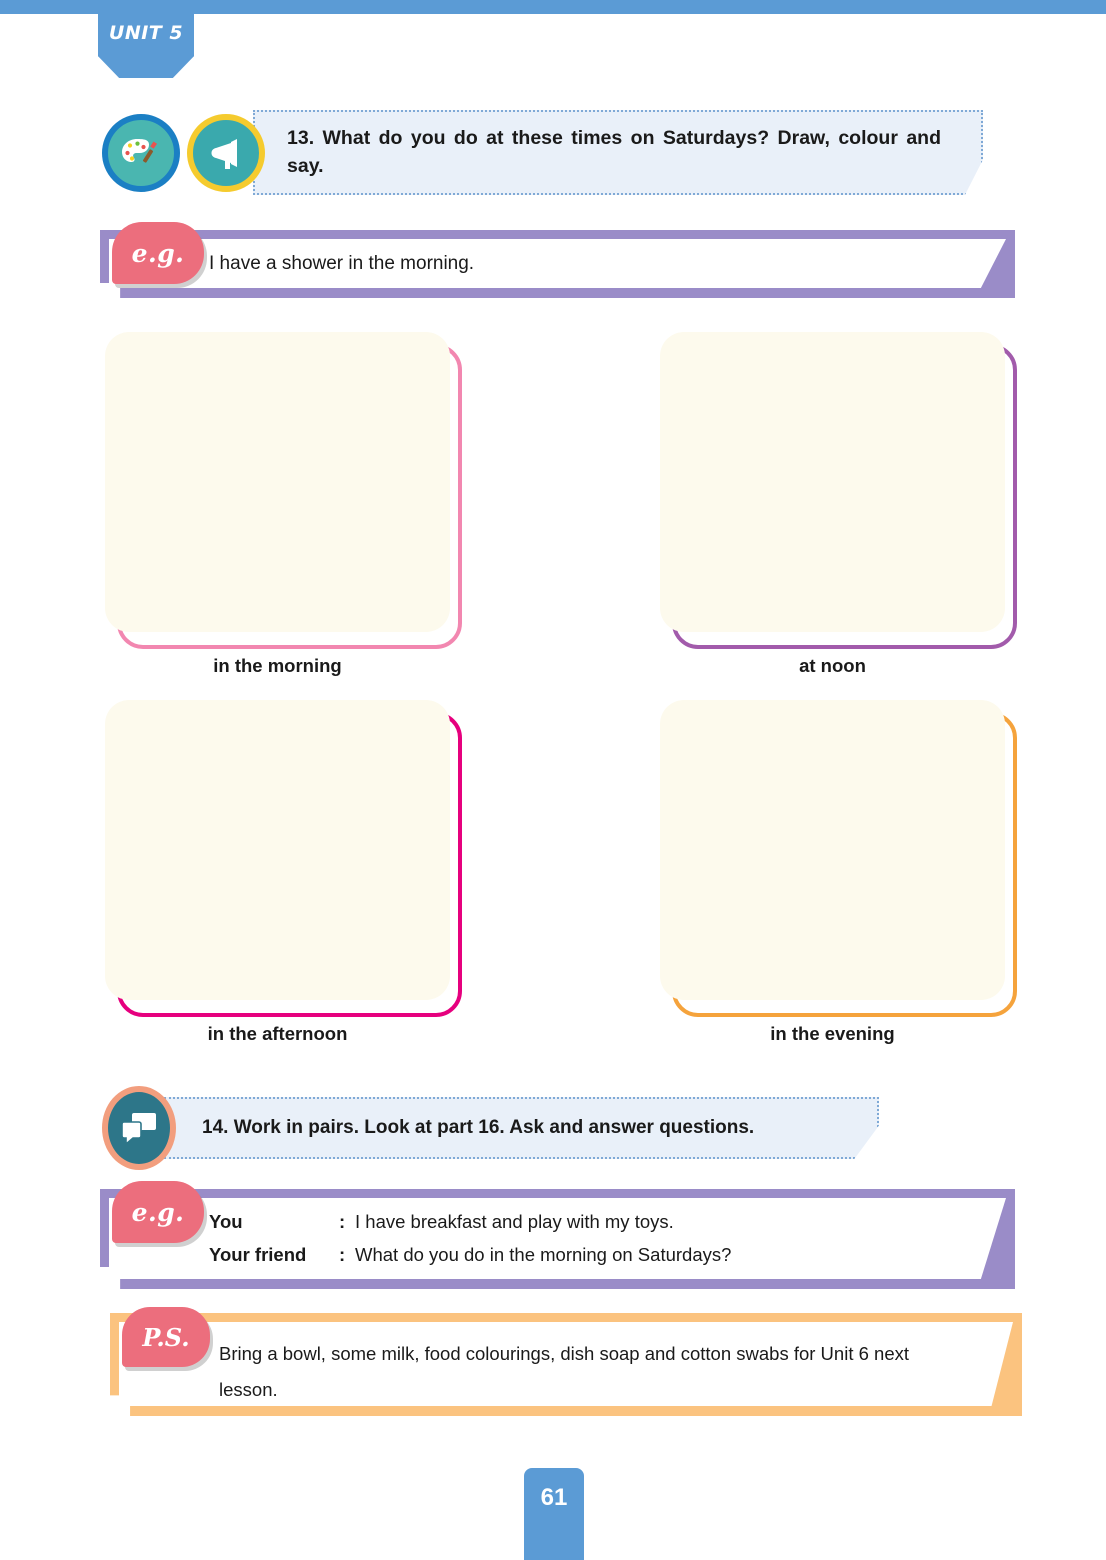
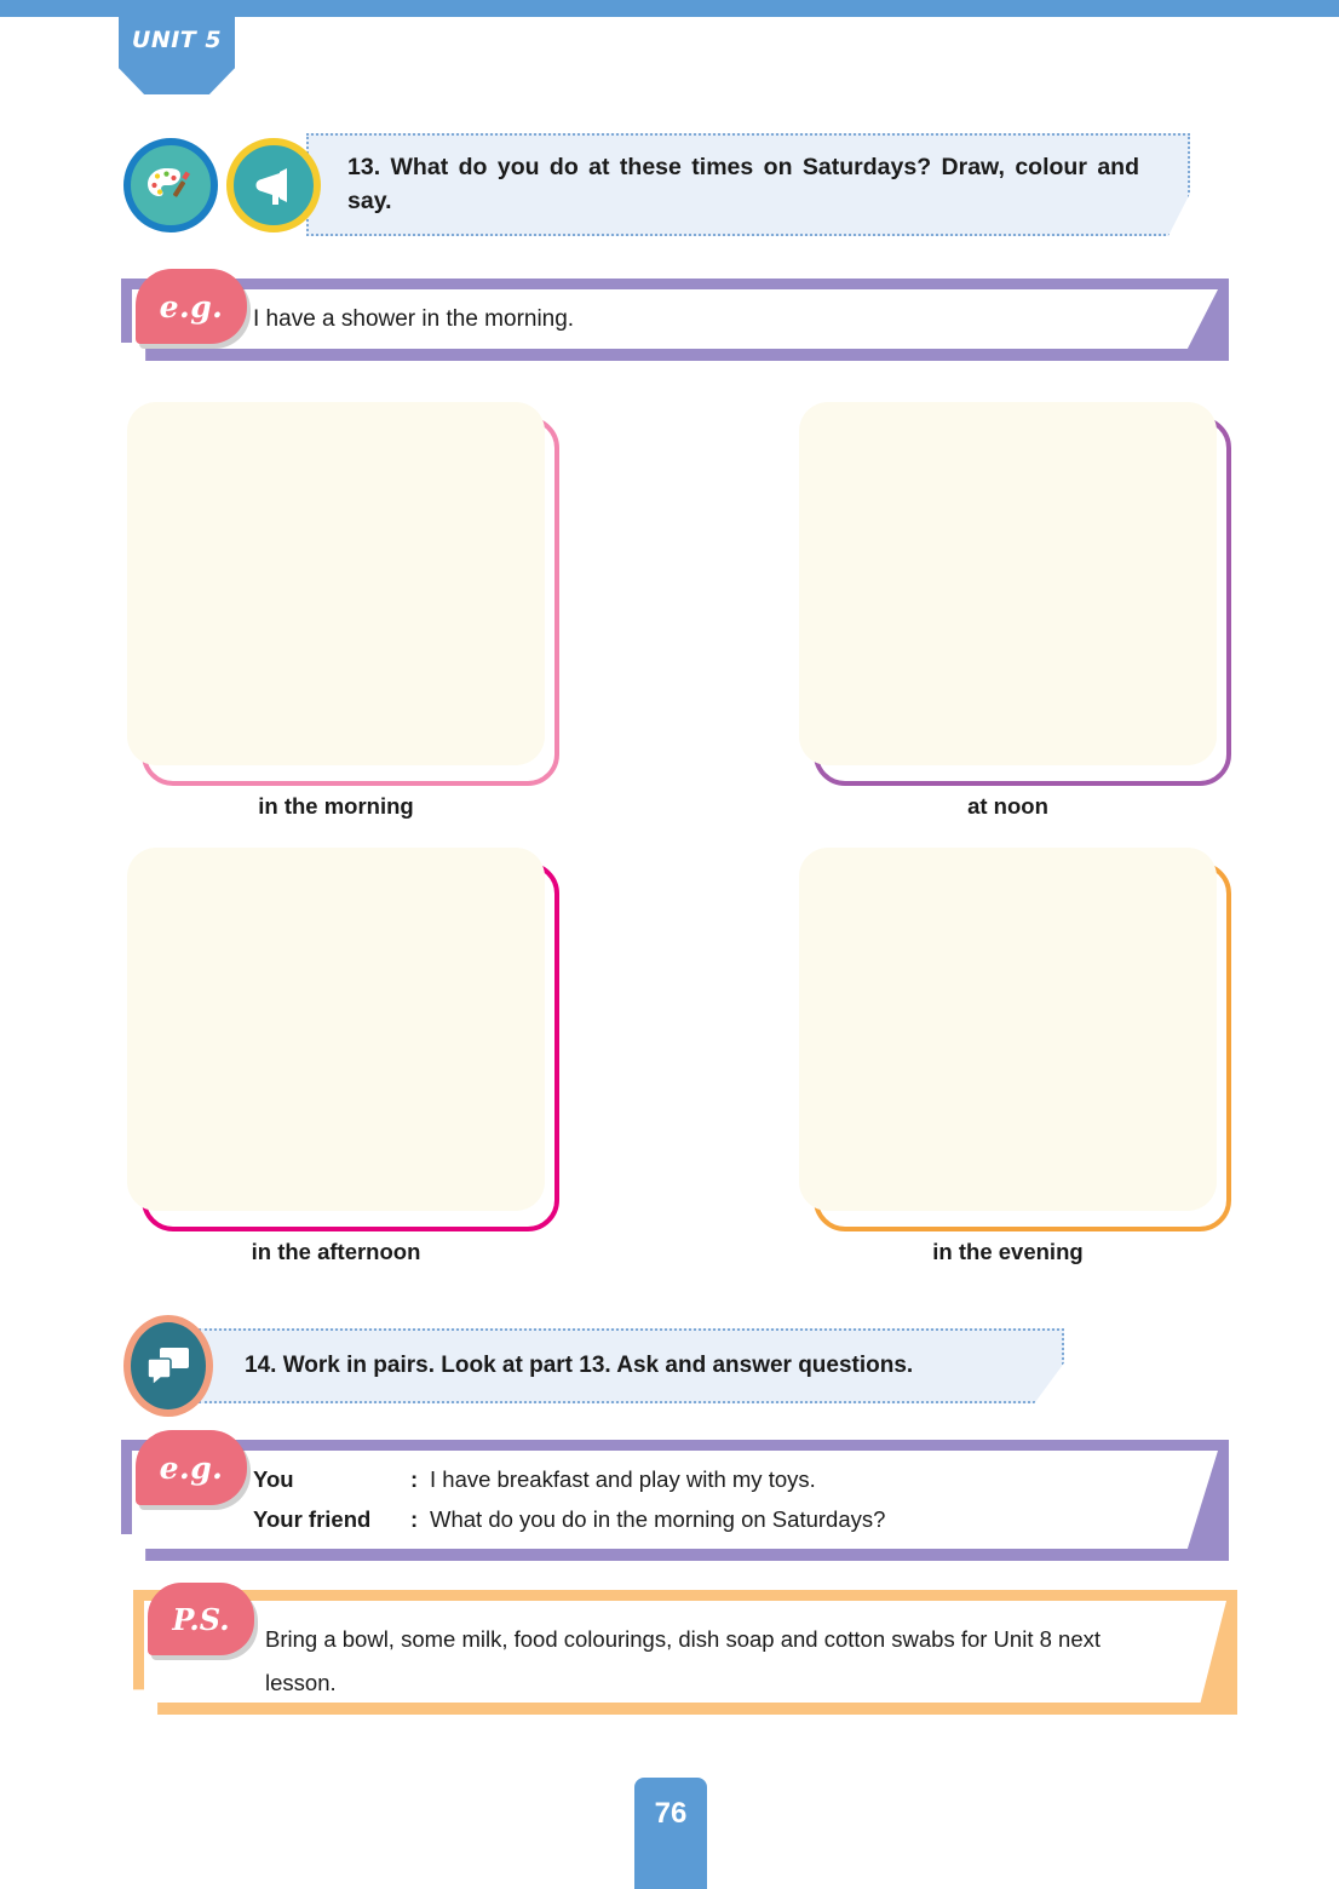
  UNIT 5
  13. What do you do at these times on Saturdays? Draw, colour and say.
  I have a shower in the morning.
  e.g.
  in the morning
  at noon
  in the afternoon
  in the evening
- 14. Work in pairs. Look at part 16. Ask and answer questions.
+ 14. Work in pairs. Look at part 13. Ask and answer questions.
  You
  :
  I have breakfast and play with my toys.
  Your friend
  :
  What do you do in the morning on Saturdays?
  e.g.
- Bring a bowl, some milk, food colourings, dish soap and cotton swabs for Unit 6 next lesson.
+ Bring a bowl, some milk, food colourings, dish soap and cotton swabs for Unit 8 next lesson.
  P.S.
- 61
+ 76
